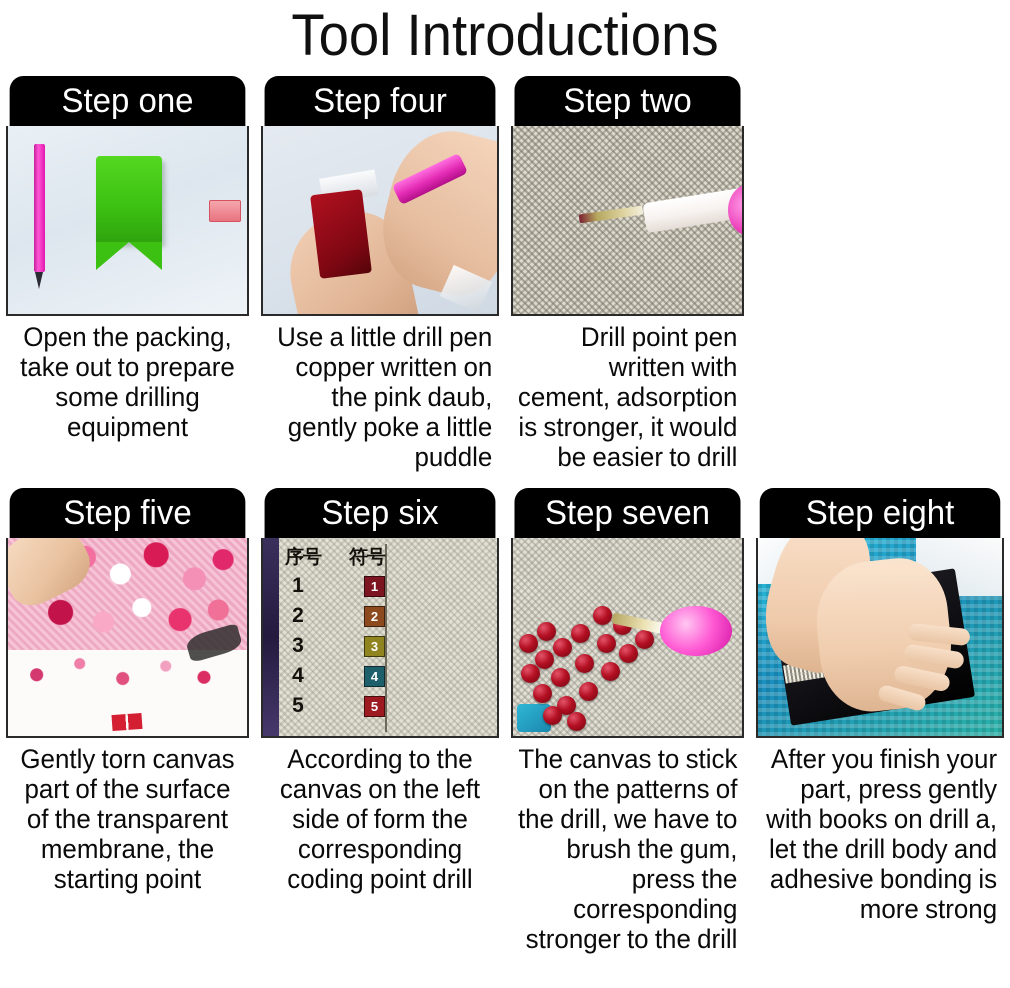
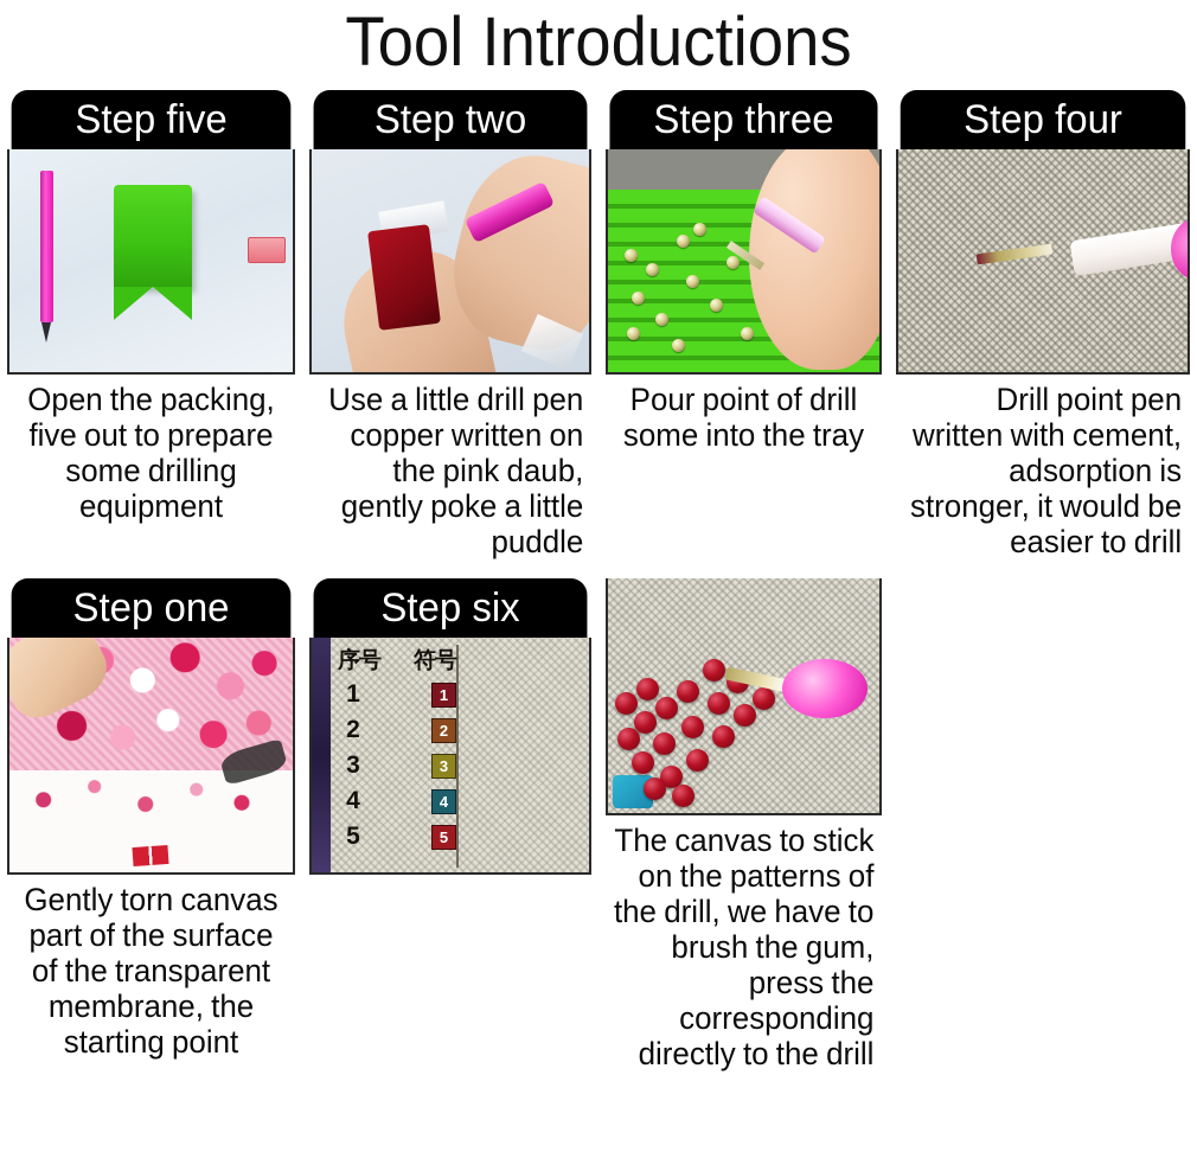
  Tool Introductions
- Step one
+ Step five
- Open the packing, take out to prepare some drilling equipment
+ Open the packing, five out to prepare some drilling equipment
- Step four
+ Step two
  Use a little drill pen copper written on the pink daub, gently poke a little puddle
+ Step three
+ Pour point of drill some into the tray
- Step two
+ Step four
  Drill point pen written with cement, adsorption is stronger, it would be easier to drill
- Step five
+ Step one
  Gently torn canvas part of the surface of the transparent membrane, the starting point
  Step six
  序号
  符号
  1
  1
  2
  2
  3
  3
  4
  4
  5
  5
- According to the canvas on the left side of form the corresponding coding point drill
- Step seven
- The canvas to stick on the patterns of the drill, we have to brush the gum, press the corresponding stronger to the drill
+ The canvas to stick on the patterns of the drill, we have to brush the gum, press the corresponding directly to the drill
- Step eight
- After you finish your part, press gently with books on drill a, let the drill body and adhesive bonding is more strong
